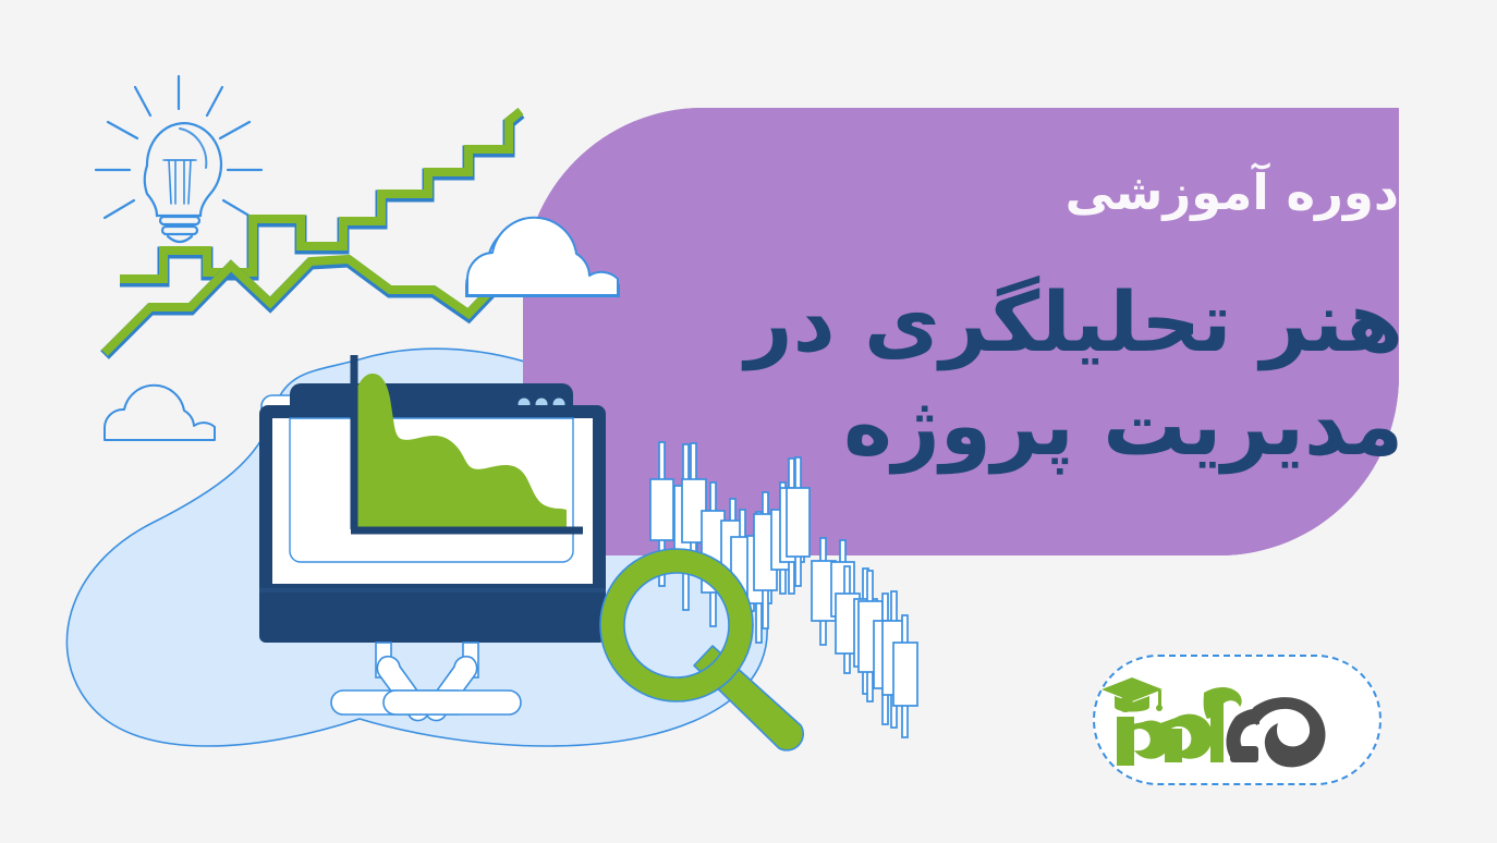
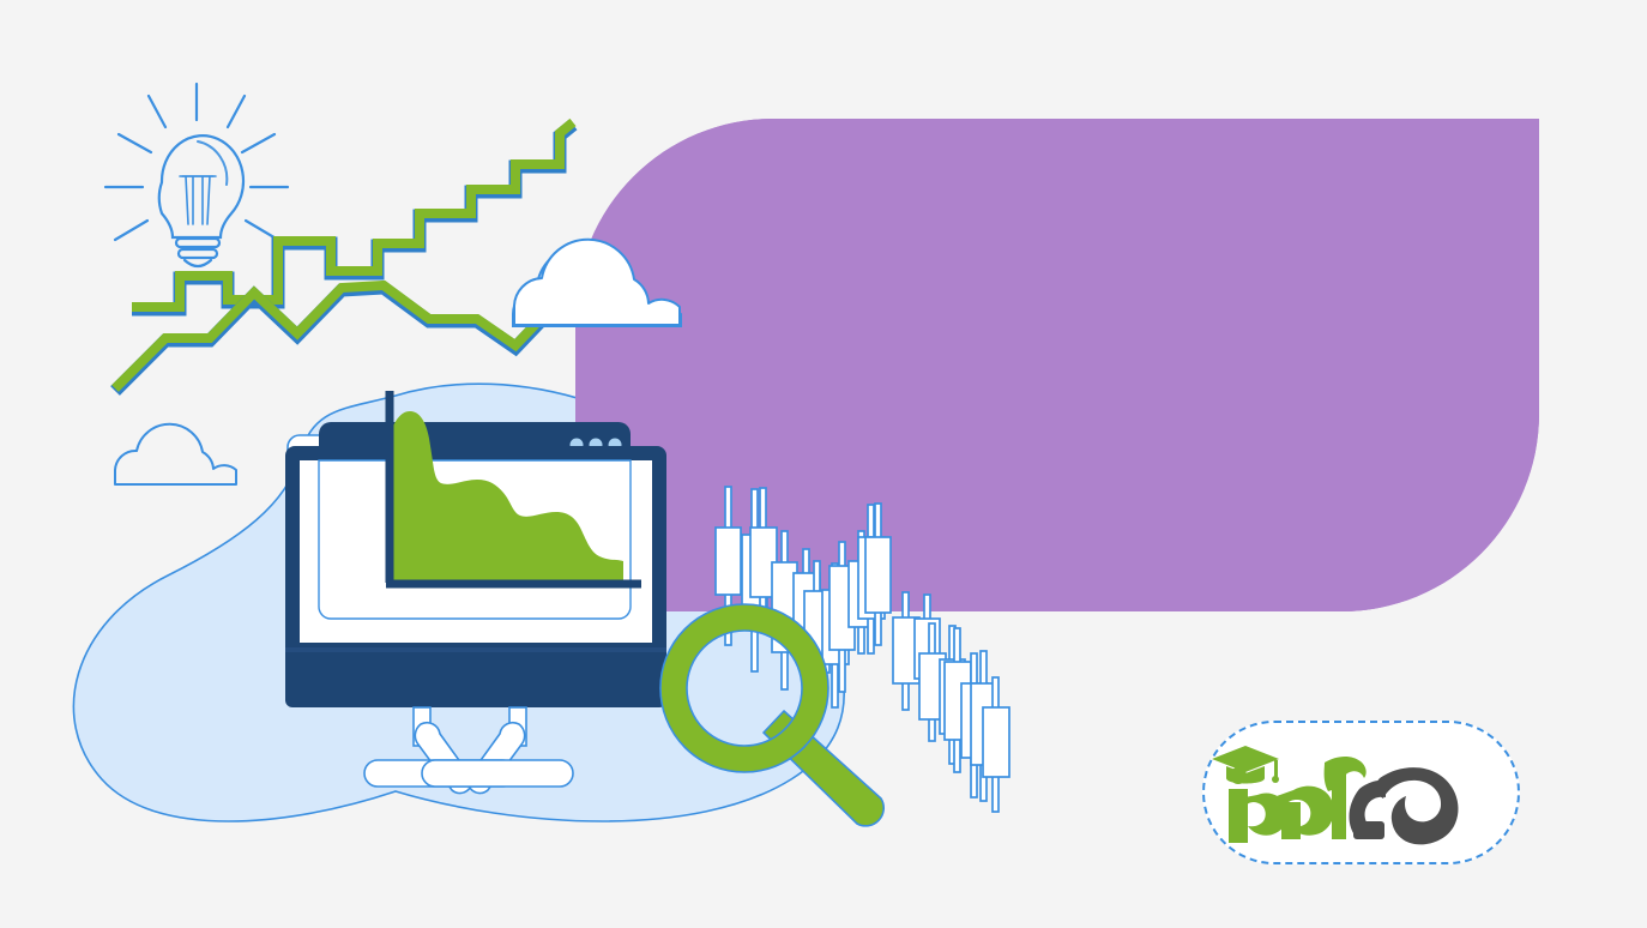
- دوره آموزشی
- هنر تحلیلگری در
- مدیریت پروژه
